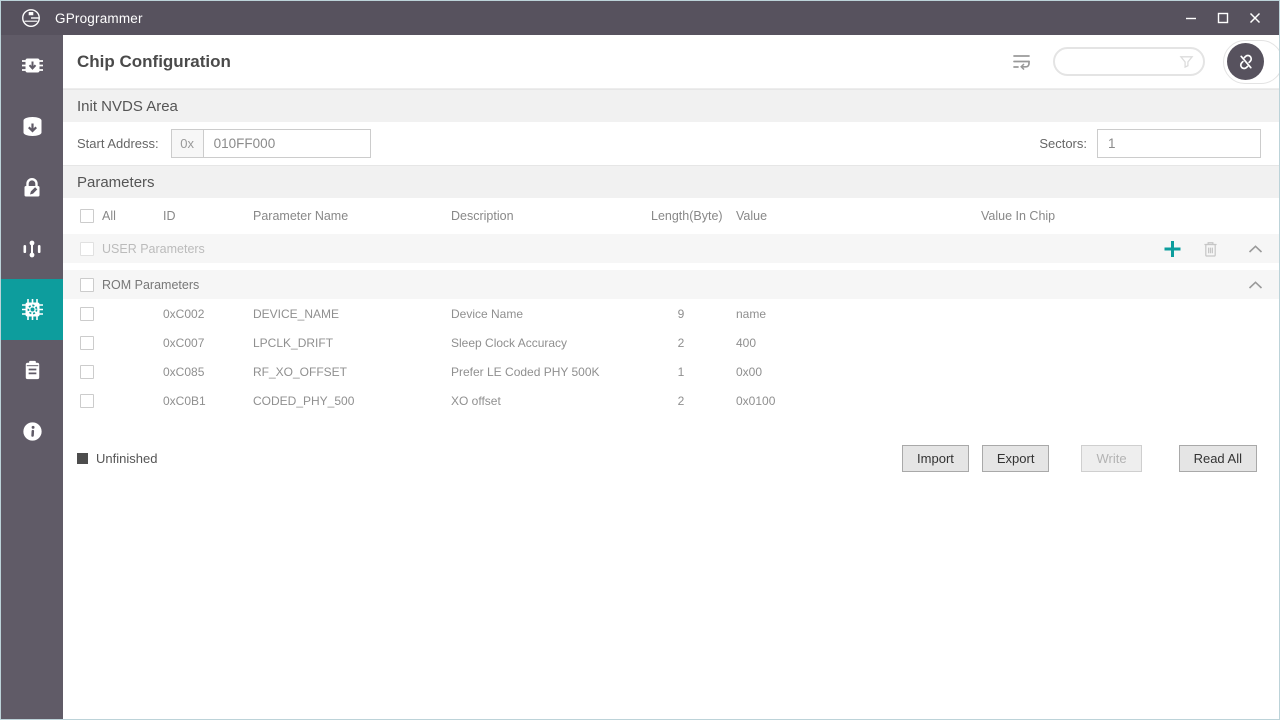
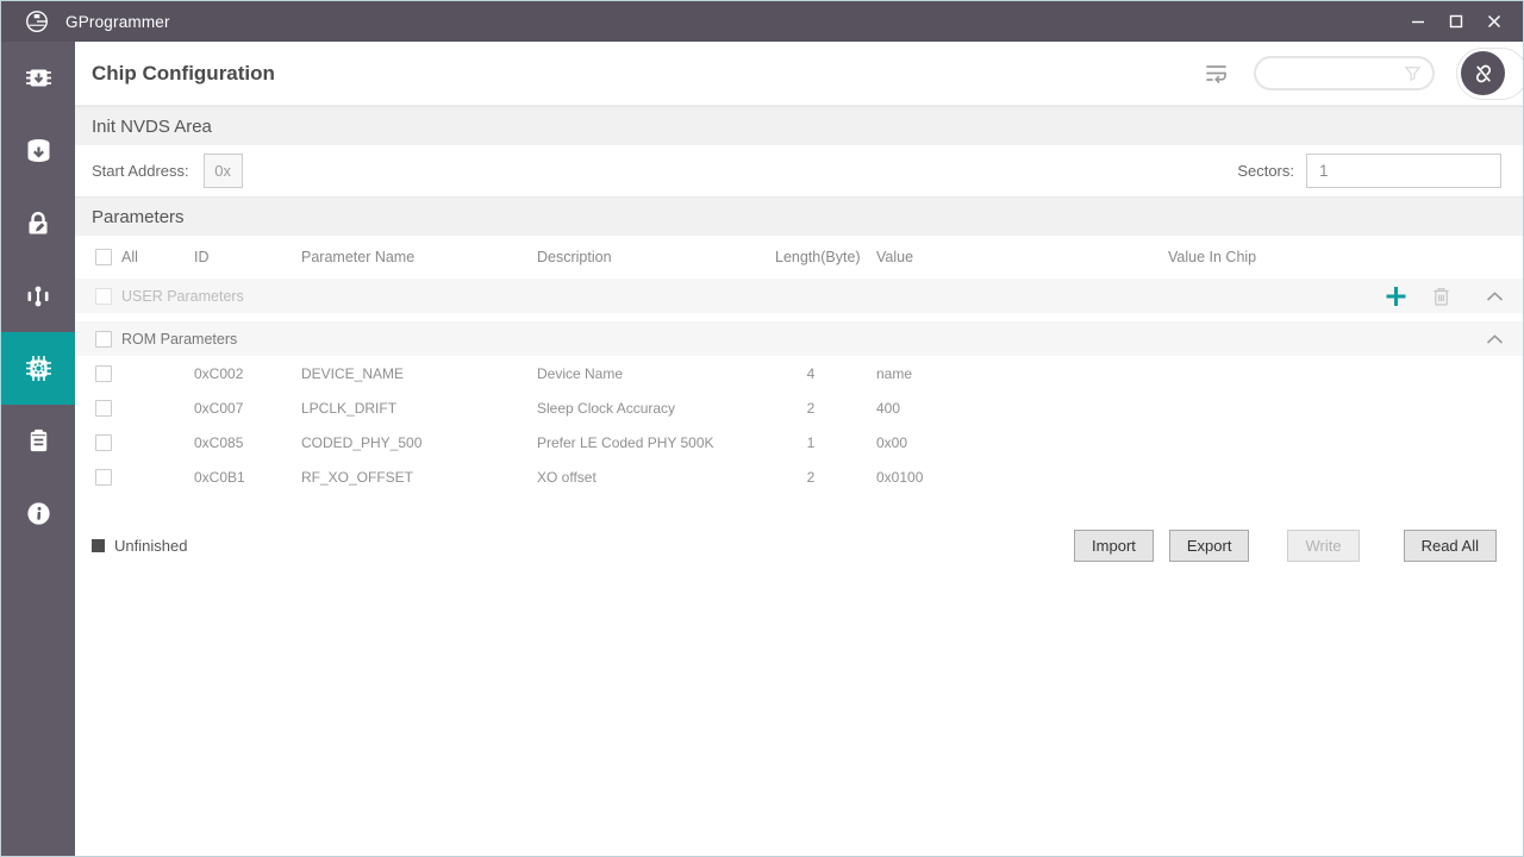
  GProgrammer
  Chip Configuration
  Init NVDS Area
  Start Address:
  0x
- 010FF000
  Sectors:
  1
  Parameters
  All
  ID
  Parameter Name
  Description
  Length(Byte)
  Value
  Value In Chip
  USER Parameters
  ROM Parameters
  0xC002
  DEVICE_NAME
  Device Name
- 9
+ 4
  name
  0xC007
  LPCLK_DRIFT
  Sleep Clock Accuracy
  2
  400
  0xC085
- RF_XO_OFFSET
+ CODED_PHY_500
  Prefer LE Coded PHY 500K
  1
  0x00
  0xC0B1
- CODED_PHY_500
+ RF_XO_OFFSET
  XO offset
  2
  0x0100
  Unfinished
  Import
  Export
  Write
  Read All
